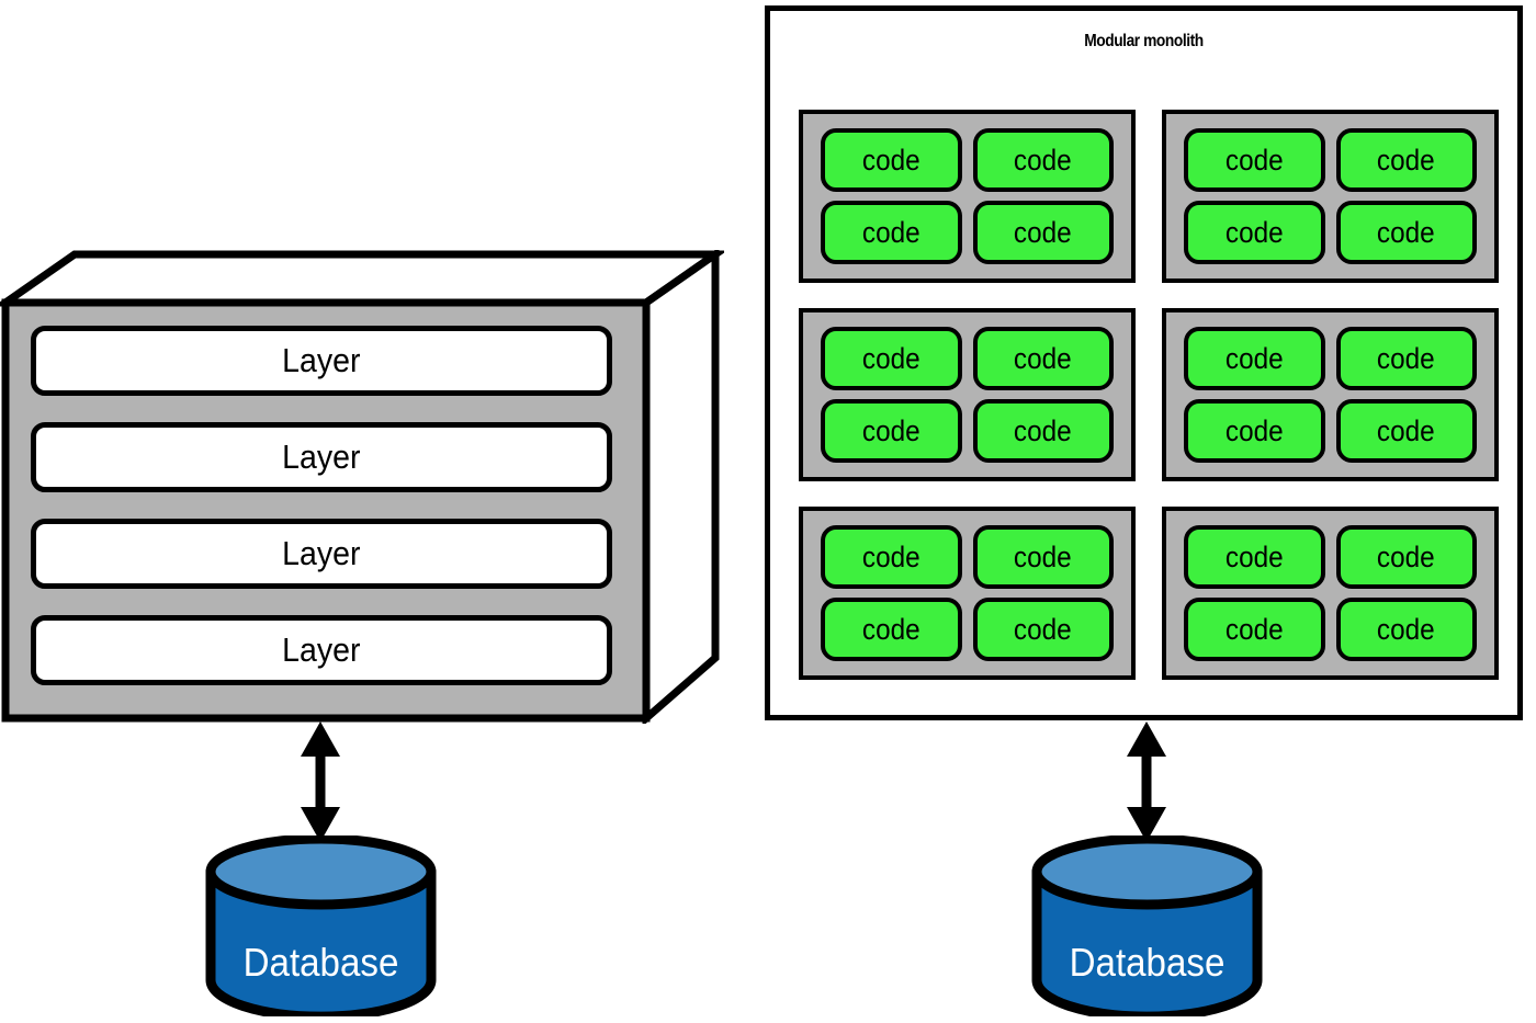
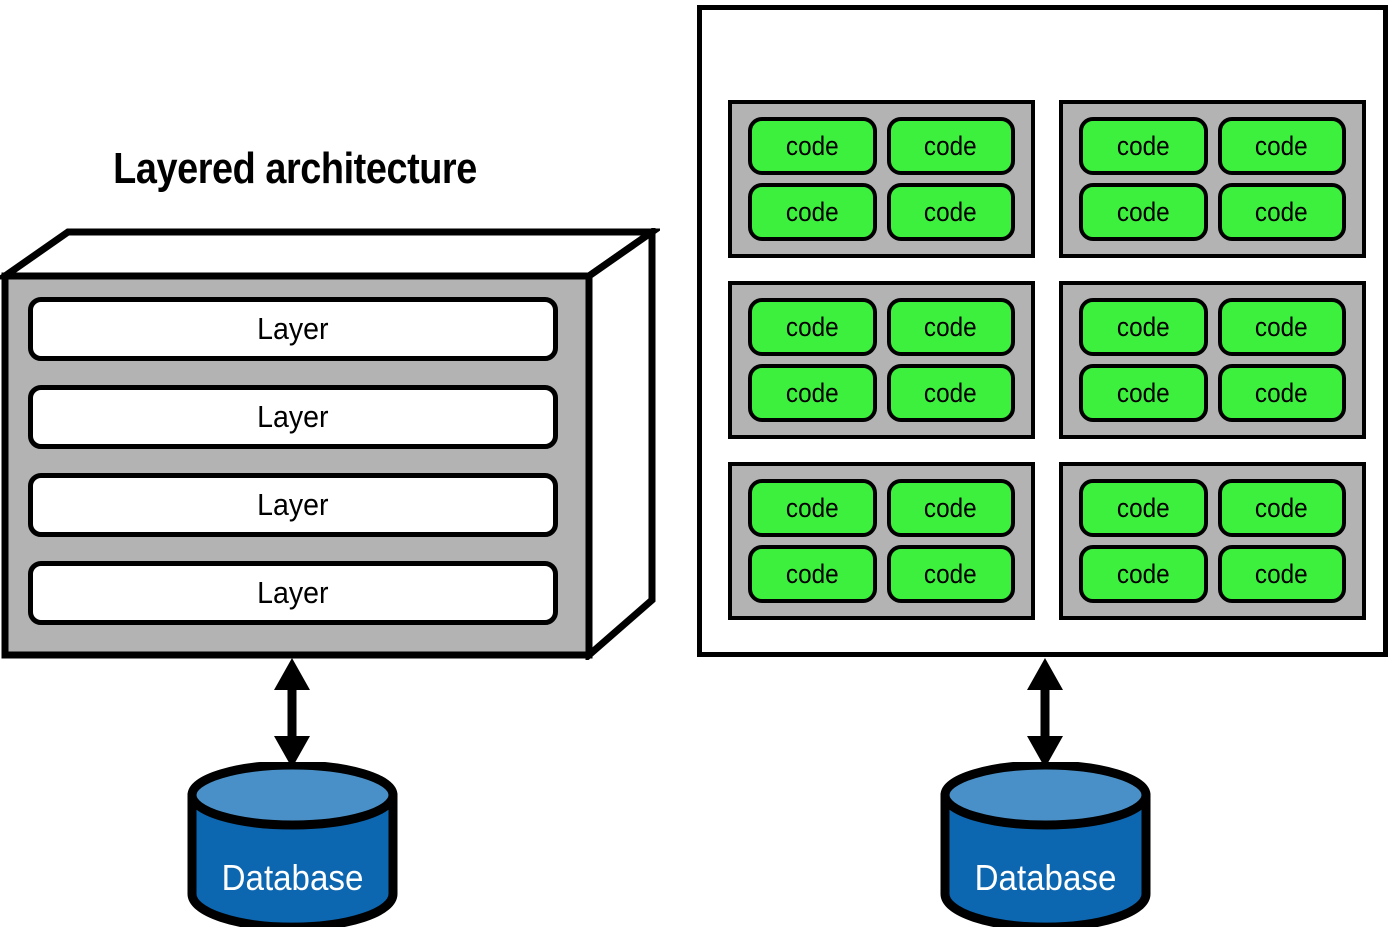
+ Layered architecture
  Layer
  Layer
  Layer
  Layer
  Database
- Modular monolith
  code
  code
  code
  code
  code
  code
  code
  code
  code
  code
  code
  code
  code
  code
  code
  code
  code
  code
  code
  code
  code
  code
  code
  code
  Database
